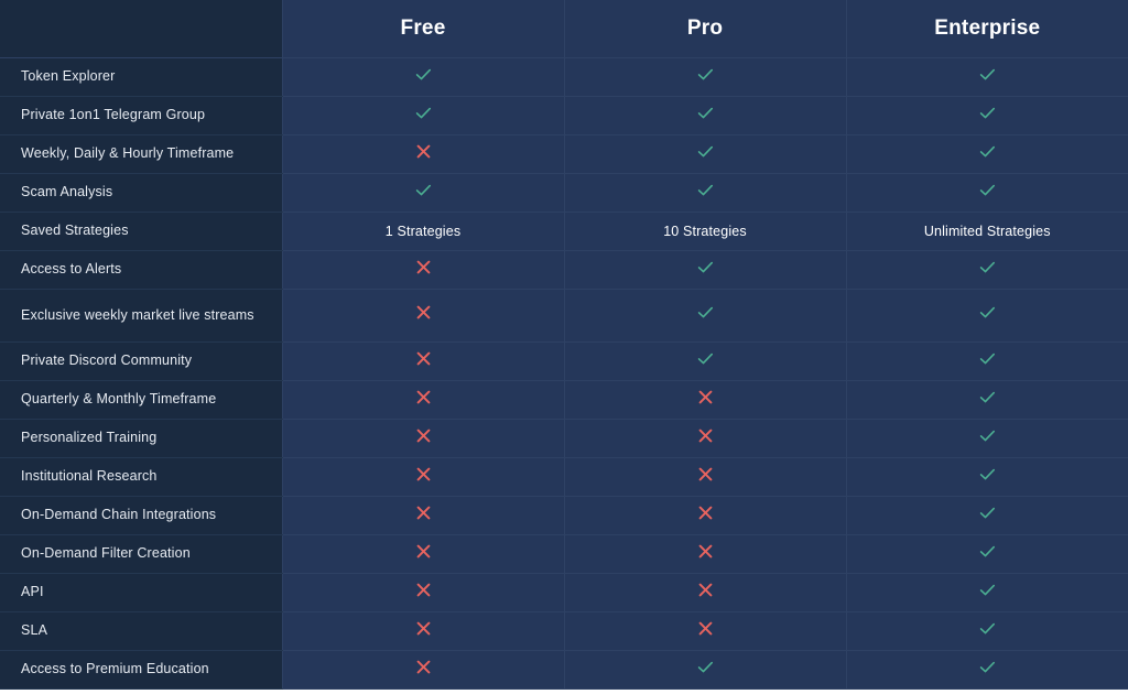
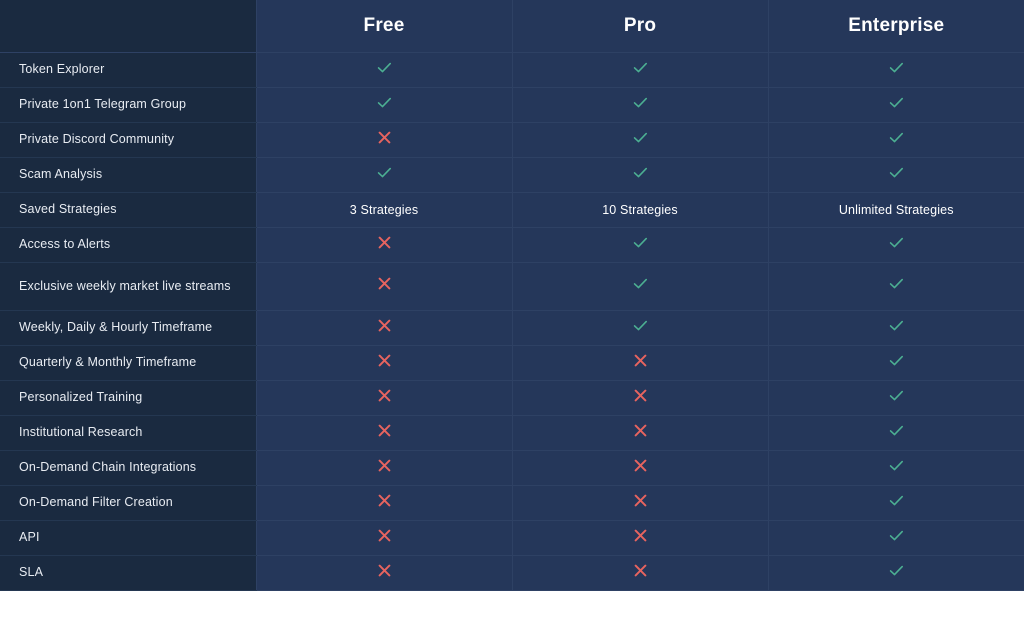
  	Free	Pro	Enterprise
  Token Explorer
  Private 1on1 Telegram Group
- Weekly, Daily & Hourly Timeframe
+ Private Discord Community
  Scam Analysis
- Saved Strategies	1 Strategies	10 Strategies	Unlimited Strategies
+ Saved Strategies	3 Strategies	10 Strategies	Unlimited Strategies
  Access to Alerts
  Exclusive weekly market live streams
- Private Discord Community
+ Weekly, Daily & Hourly Timeframe
  Quarterly & Monthly Timeframe
  Personalized Training
  Institutional Research
  On-Demand Chain Integrations
  On-Demand Filter Creation
  API
  SLA
- Access to Premium Education
